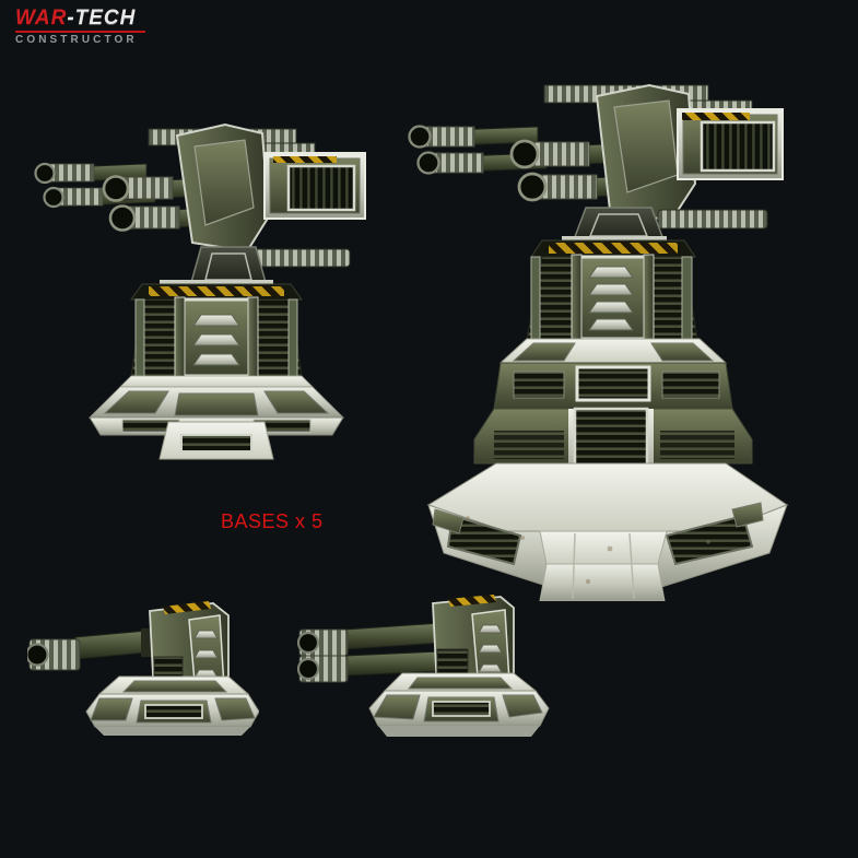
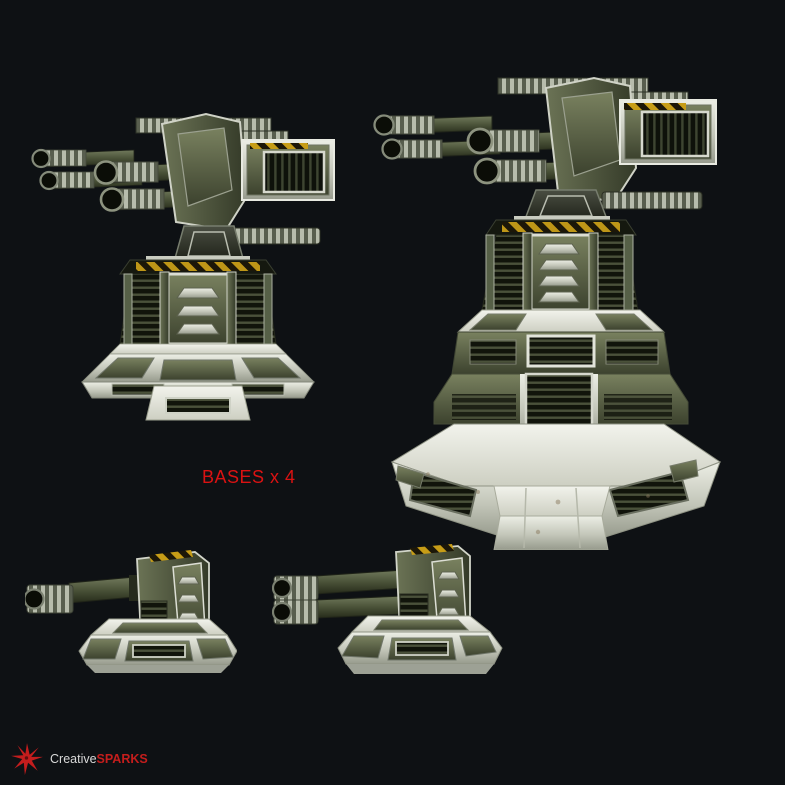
- WAR-TECH
- CONSTRUCTOR
- BASES x 5
+ BASES x 4
+ CreativeSPARKS
